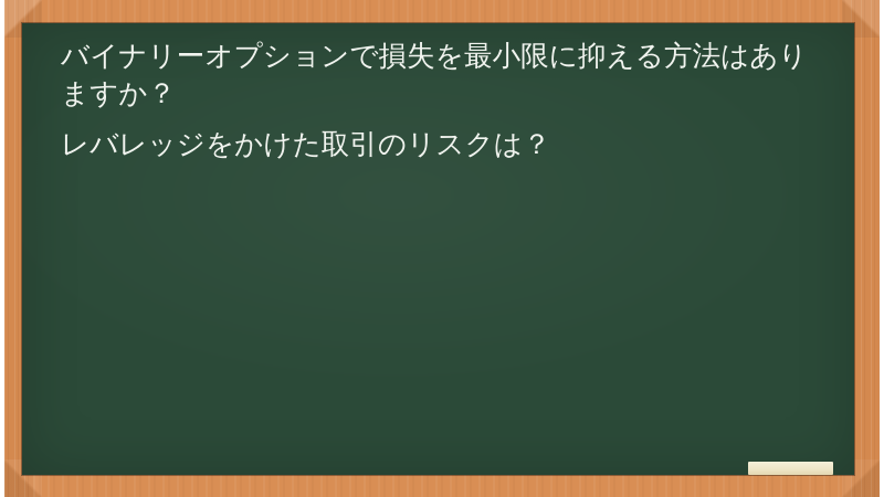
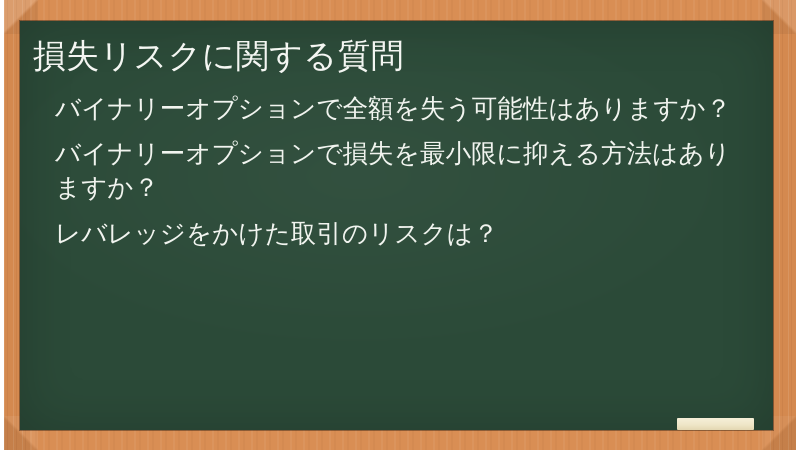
+ 損失リスクに関する質問
+ バイナリーオプションで全額を失う可能性はありますか？
  バイナリーオプションで損失を最小限に抑える方法はありますか？
  レバレッジをかけた取引のリスクは？
